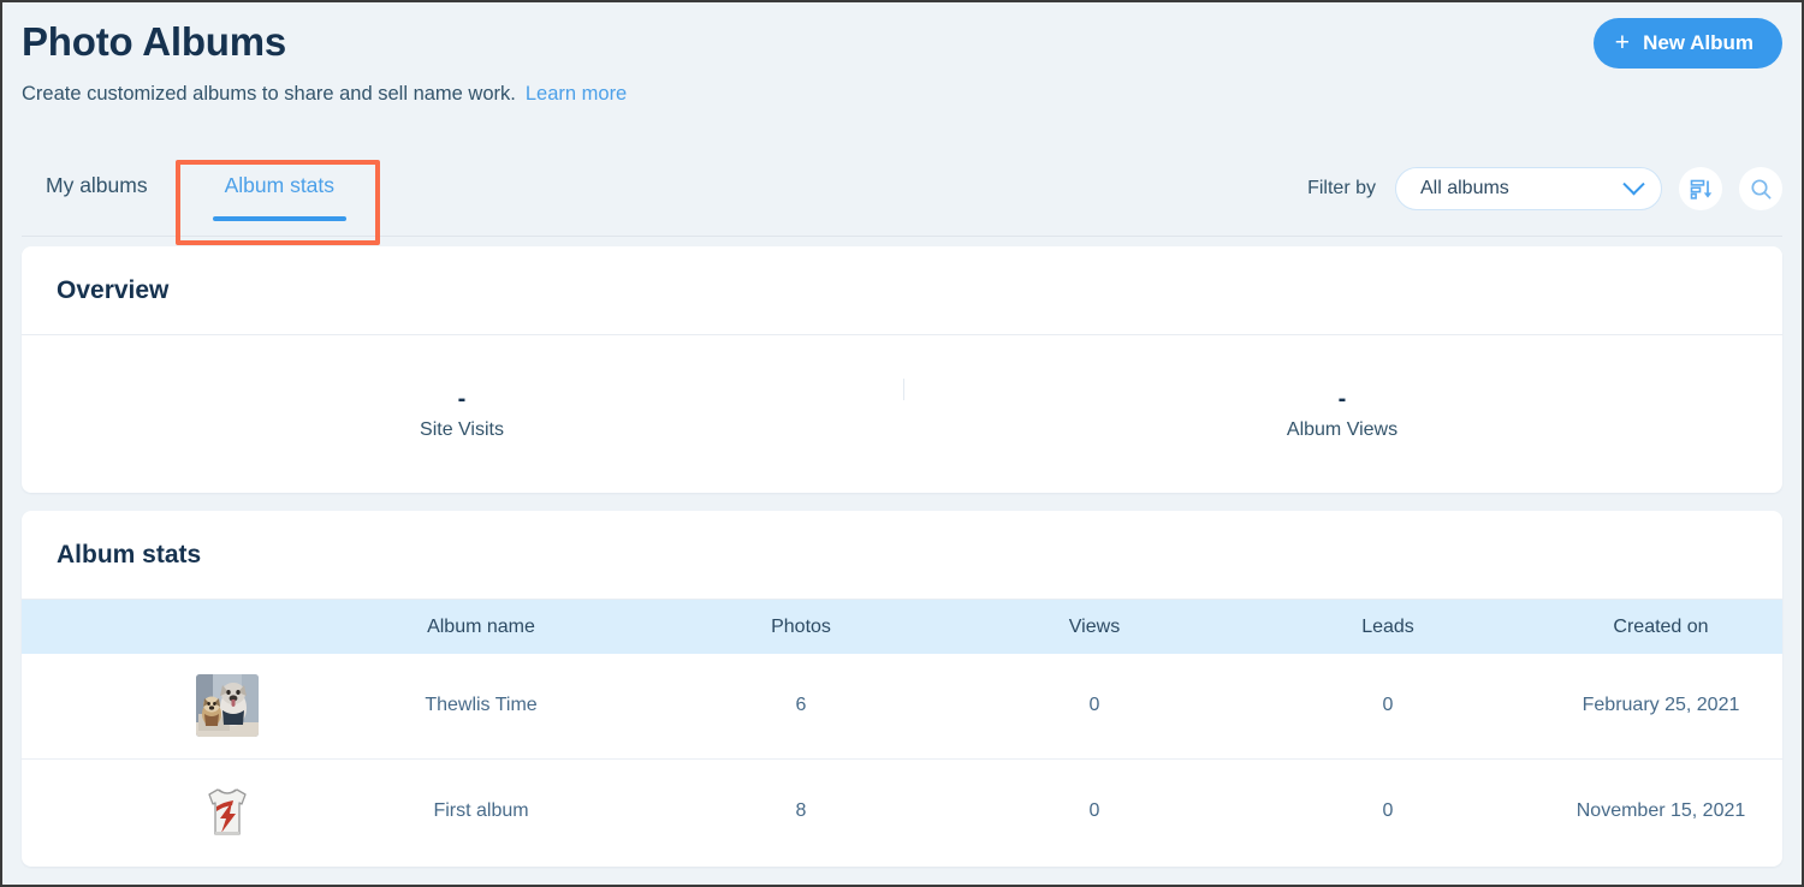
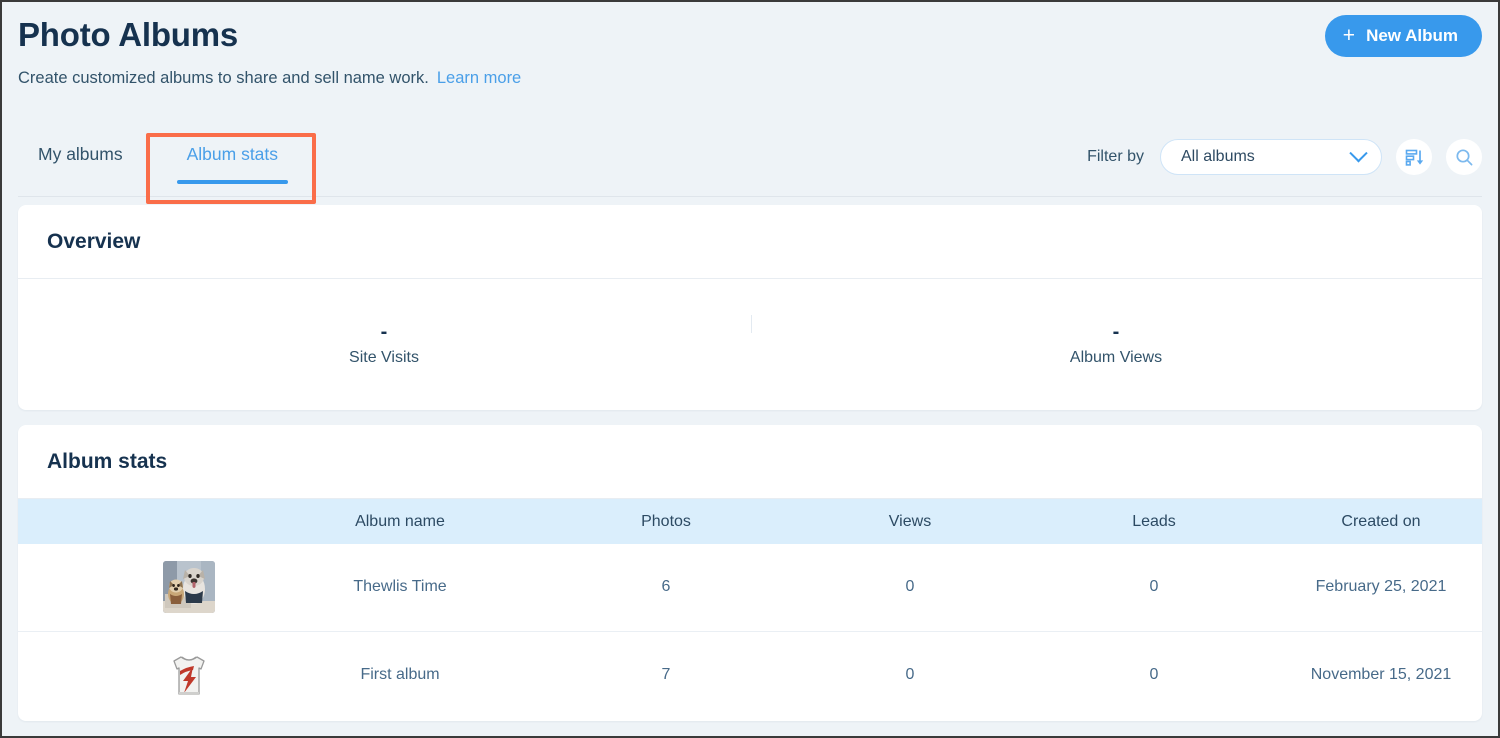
  Photo Albums
  Create customized albums to share and sell name work.
  Learn more
  +
  New Album
  My albums
  Album stats
  Filter by
  All albums
  Overview
  -
  Site Visits
  -
  Album Views
  Album stats
  	Album name	Photos	Views	Leads	Created on
  	Thewlis Time	6	0	0	February 25, 2021
- 	First album	8	0	0	November 15, 2021
+ 	First album	7	0	0	November 15, 2021
